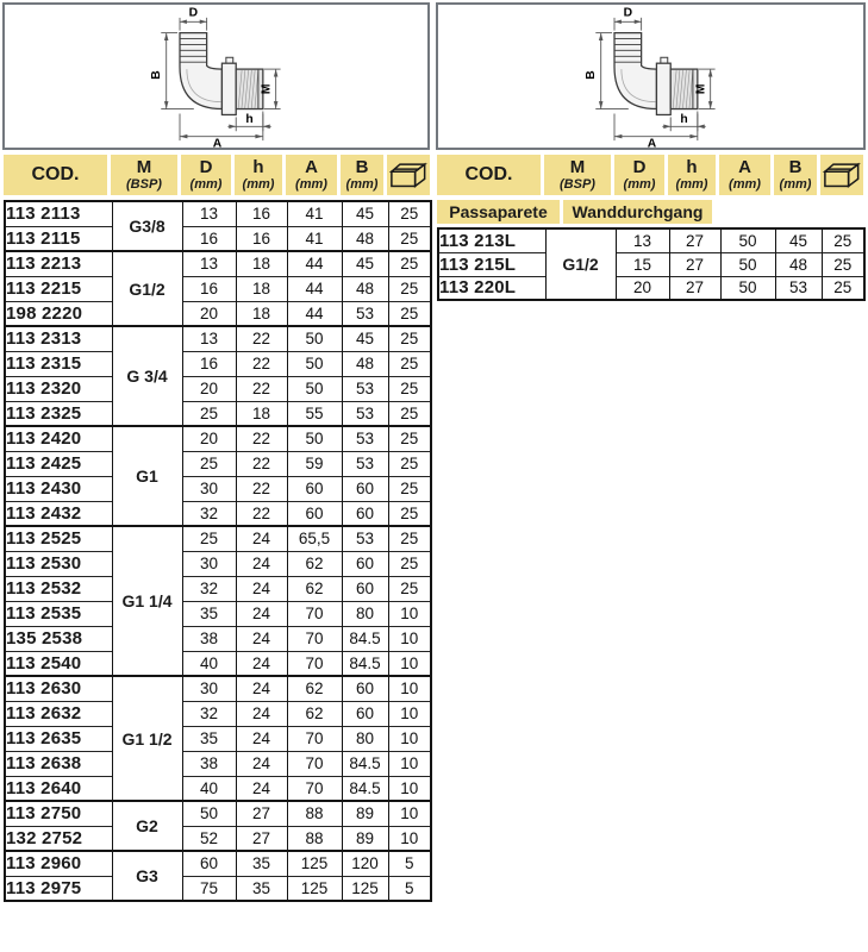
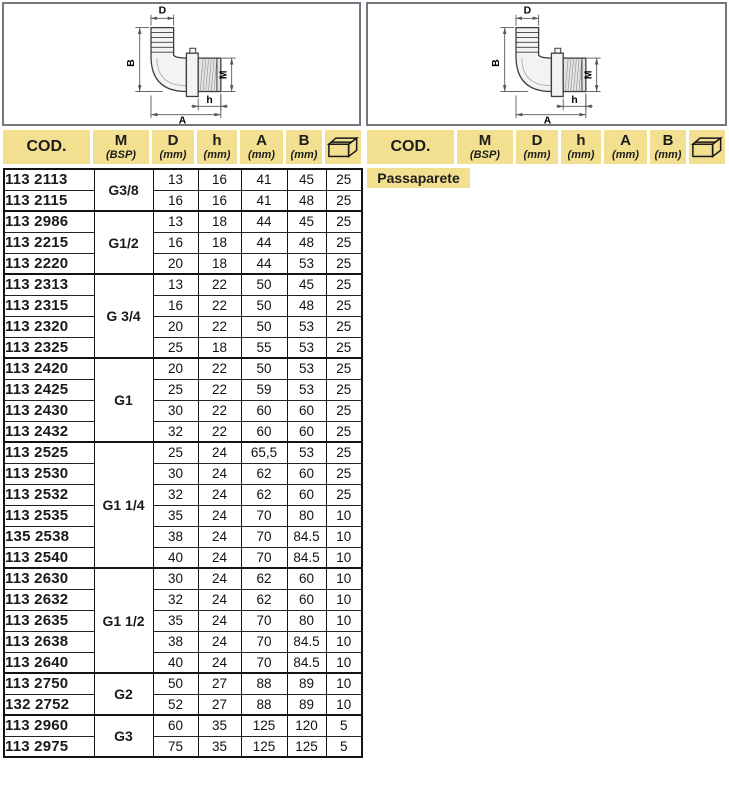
  COD.
  M
  (BSP)
  D
  (mm)
  h
  (mm)
  A
  (mm)
  B
  (mm)
  113 2113	G3/8	13	16	41	45	25
  113 2115	16	16	41	48	25
- 113 2213	G1/2	13	18	44	45	25
+ 113 2986	G1/2	13	18	44	45	25
  113 2215	16	18	44	48	25
- 198 2220	20	18	44	53	25
+ 113 2220	20	18	44	53	25
  113 2313	G 3/4	13	22	50	45	25
  113 2315	16	22	50	48	25
  113 2320	20	22	50	53	25
  113 2325	25	18	55	53	25
  113 2420	G1	20	22	50	53	25
  113 2425	25	22	59	53	25
  113 2430	30	22	60	60	25
  113 2432	32	22	60	60	25
  113 2525	G1 1/4	25	24	65,5	53	25
  113 2530	30	24	62	60	25
  113 2532	32	24	62	60	25
  113 2535	35	24	70	80	10
  135 2538	38	24	70	84.5	10
  113 2540	40	24	70	84.5	10
  113 2630	G1 1/2	30	24	62	60	10
  113 2632	32	24	62	60	10
  113 2635	35	24	70	80	10
  113 2638	38	24	70	84.5	10
  113 2640	40	24	70	84.5	10
  113 2750	G2	50	27	88	89	10
  132 2752	52	27	88	89	10
  113 2960	G3	60	35	125	120	5
  113 2975	75	35	125	125	5
  COD.
  M
  (BSP)
  D
  (mm)
  h
  (mm)
  A
  (mm)
  B
  (mm)
  Passaparete
- Wanddurchgang
- 113 213L	G1/2	13	27	50	45	25
- 113 215L	15	27	50	48	25
- 113 220L	20	27	50	53	25
